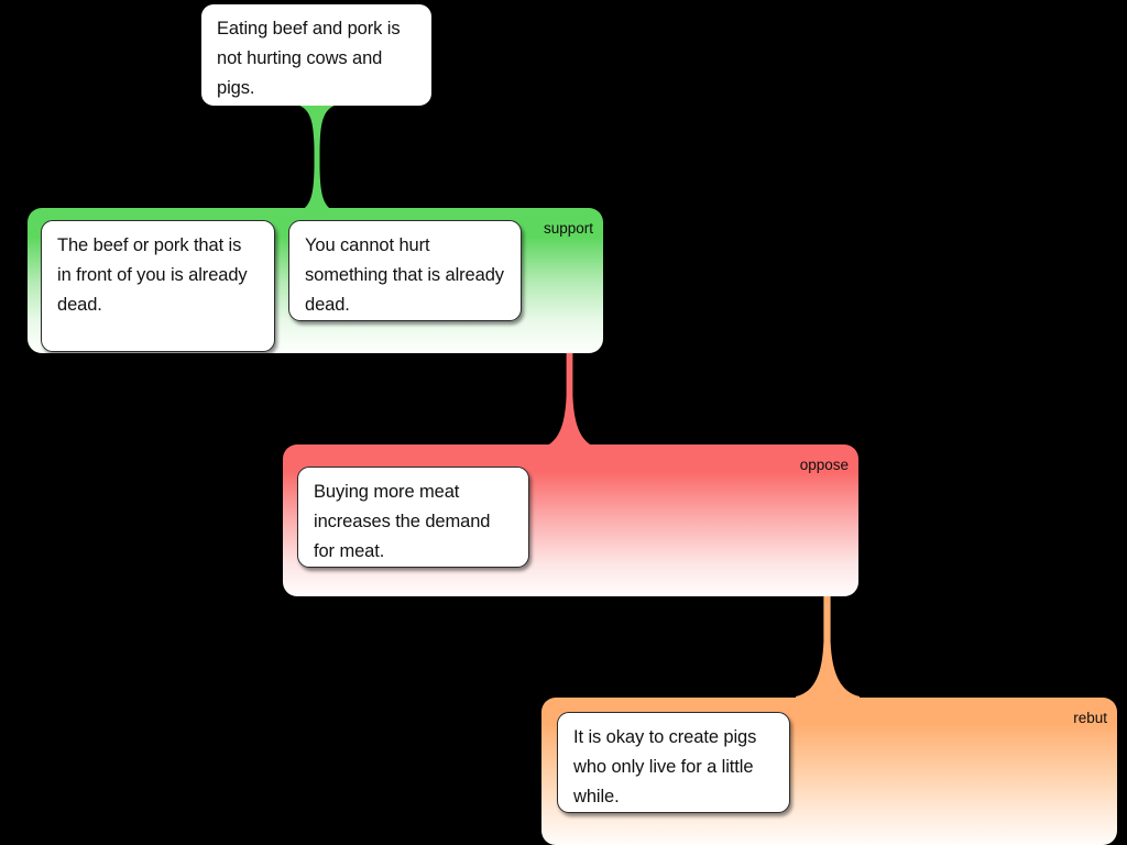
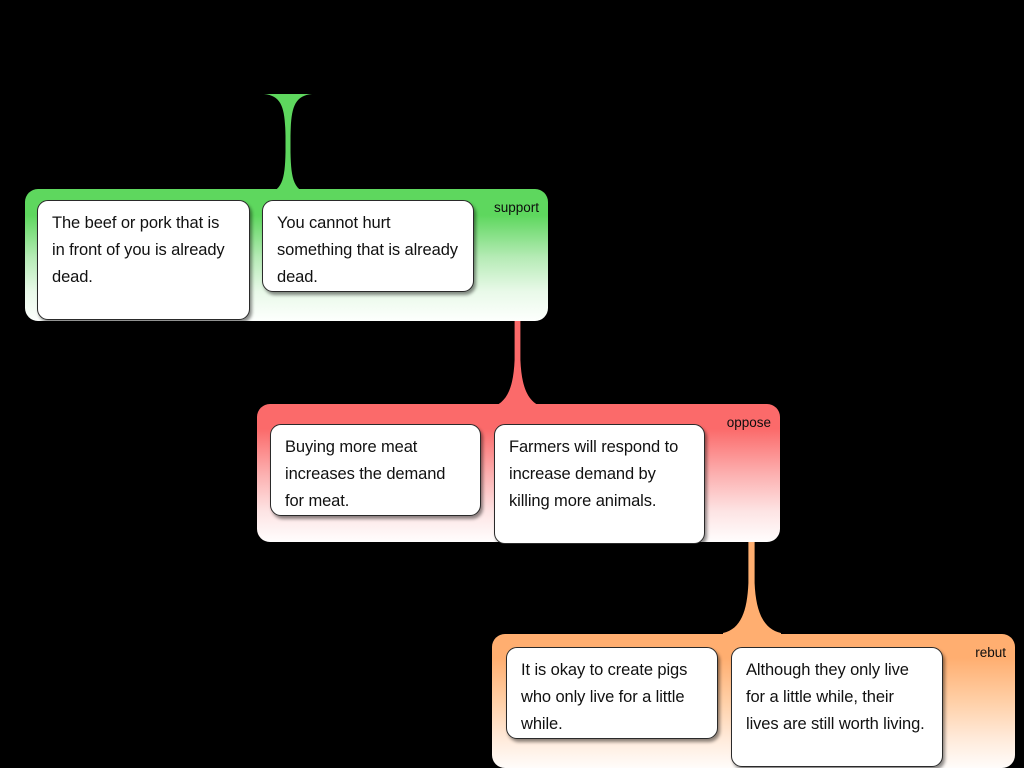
- Eating beef and pork is not hurting cows and pigs.
  support
  The beef or pork that is in front of you is already dead.
  You cannot hurt something that is already dead.
  oppose
  Buying more meat increases the demand for meat.
+ Farmers will respond to increase demand by killing more animals.
  rebut
  It is okay to create pigs who only live for a little while.
+ Although they only live for a little while, their lives are still worth living.
